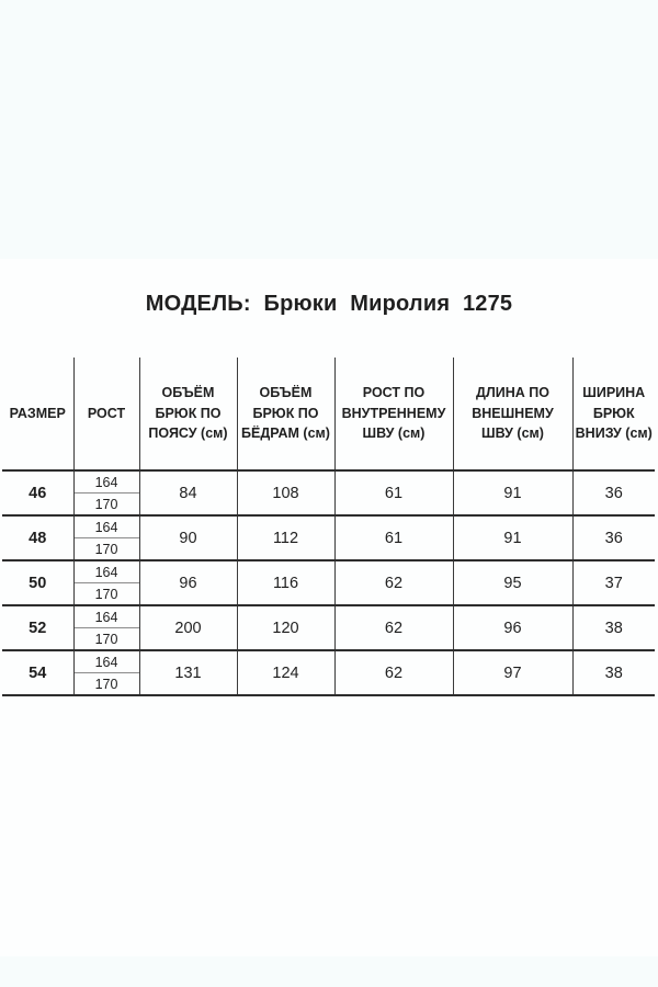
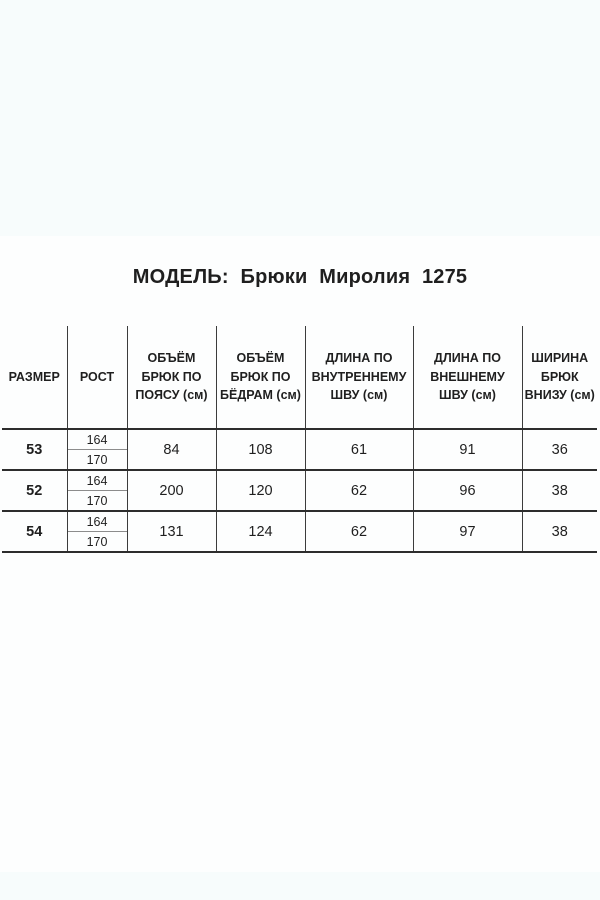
  МОДЕЛЬ: Брюки Миролия 1275
- РАЗМЕР	РОСТ	ОБЪЁМ БРЮК ПО ПОЯСУ (см)	ОБЪЁМ БРЮК ПО БЁДРАМ (см)	РОСТ ПО ВНУТРЕННЕМУ ШВУ (см)	ДЛИНА ПО ВНЕШНЕМУ ШВУ (см)	ШИРИНА БРЮК ВНИЗУ (см)
+ РАЗМЕР	РОСТ	ОБЪЁМ БРЮК ПО ПОЯСУ (см)	ОБЪЁМ БРЮК ПО БЁДРАМ (см)	ДЛИНА ПО ВНУТРЕННЕМУ ШВУ (см)	ДЛИНА ПО ВНЕШНЕМУ ШВУ (см)	ШИРИНА БРЮК ВНИЗУ (см)
- 46	164 170	84	108	61	91	36
+ 53	164 170	84	108	61	91	36
- 48	164 170	90	112	61	91	36
- 50	164 170	96	116	62	95	37
  52	164 170	200	120	62	96	38
  54	164 170	131	124	62	97	38
